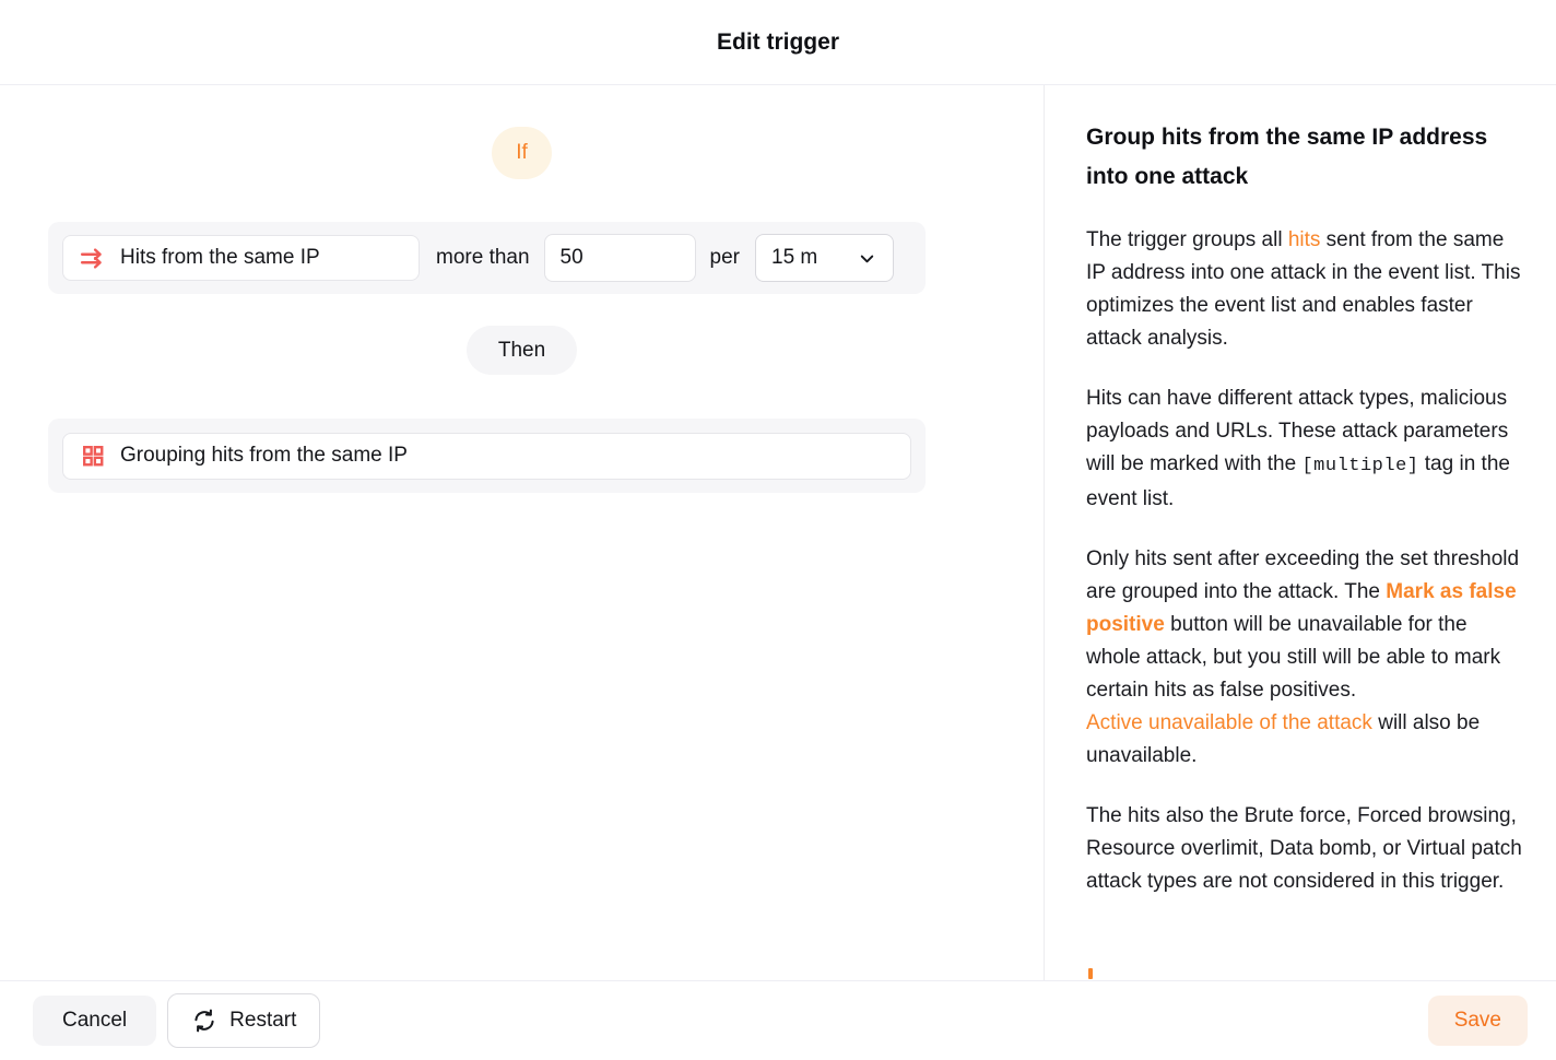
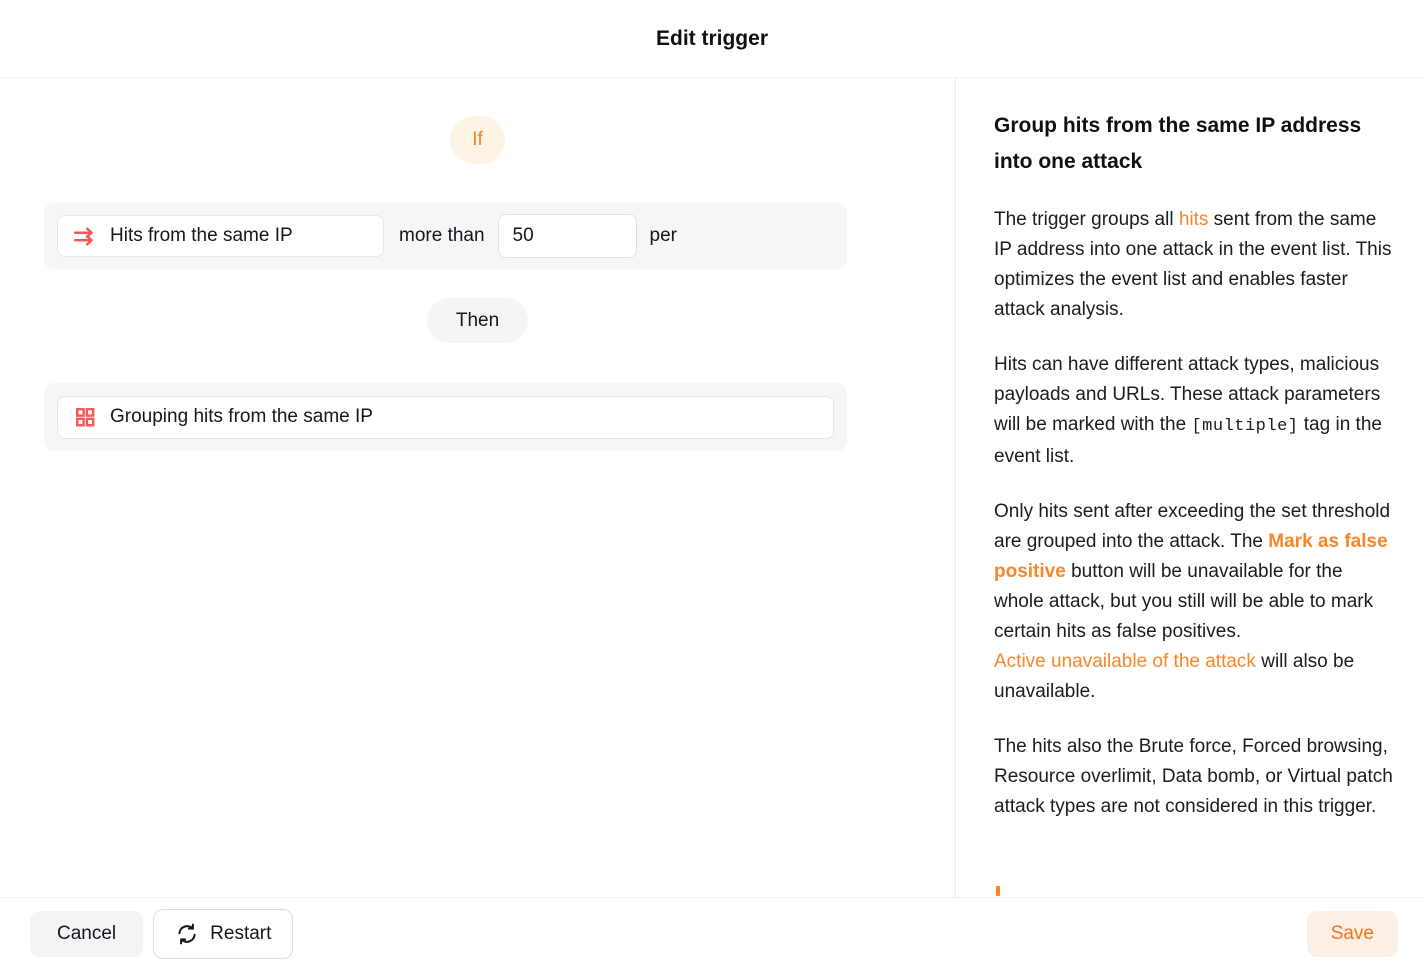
  Edit trigger
  If
  Hits from the same IP
  more than
  50
  per
- 15 m
  Then
  Grouping hits from the same IP
  Group hits from the same IP address into one attack
  The trigger groups all hits sent from the same IP address into one attack in the event list. This optimizes the event list and enables faster attack analysis.
  Hits can have different attack types, malicious payloads and URLs. These attack parameters will be marked with the [multiple] tag in the event list.
  Only hits sent after exceeding the set threshold are grouped into the attack. The Mark as false positive button will be unavailable for the whole attack, but you still will be able to mark certain hits as false positives.
  Active unavailable of the attack will also be unavailable.
  The hits also the Brute force, Forced browsing, Resource overlimit, Data bomb, or Virtual patch attack types are not considered in this trigger.
  Cancel
  Restart
  Save
